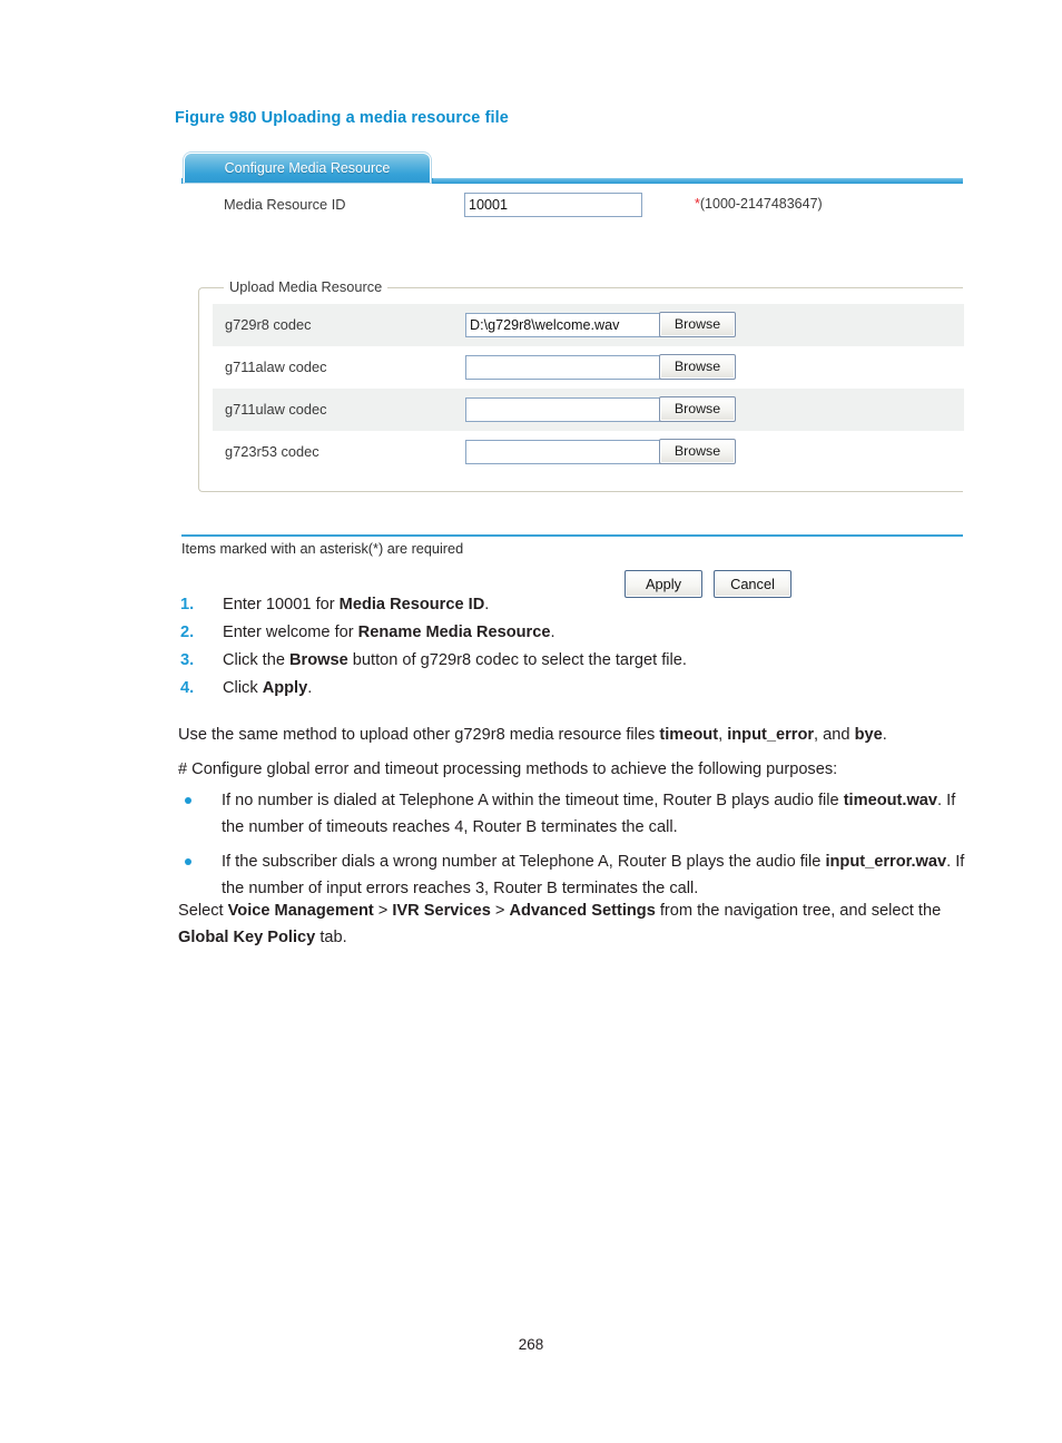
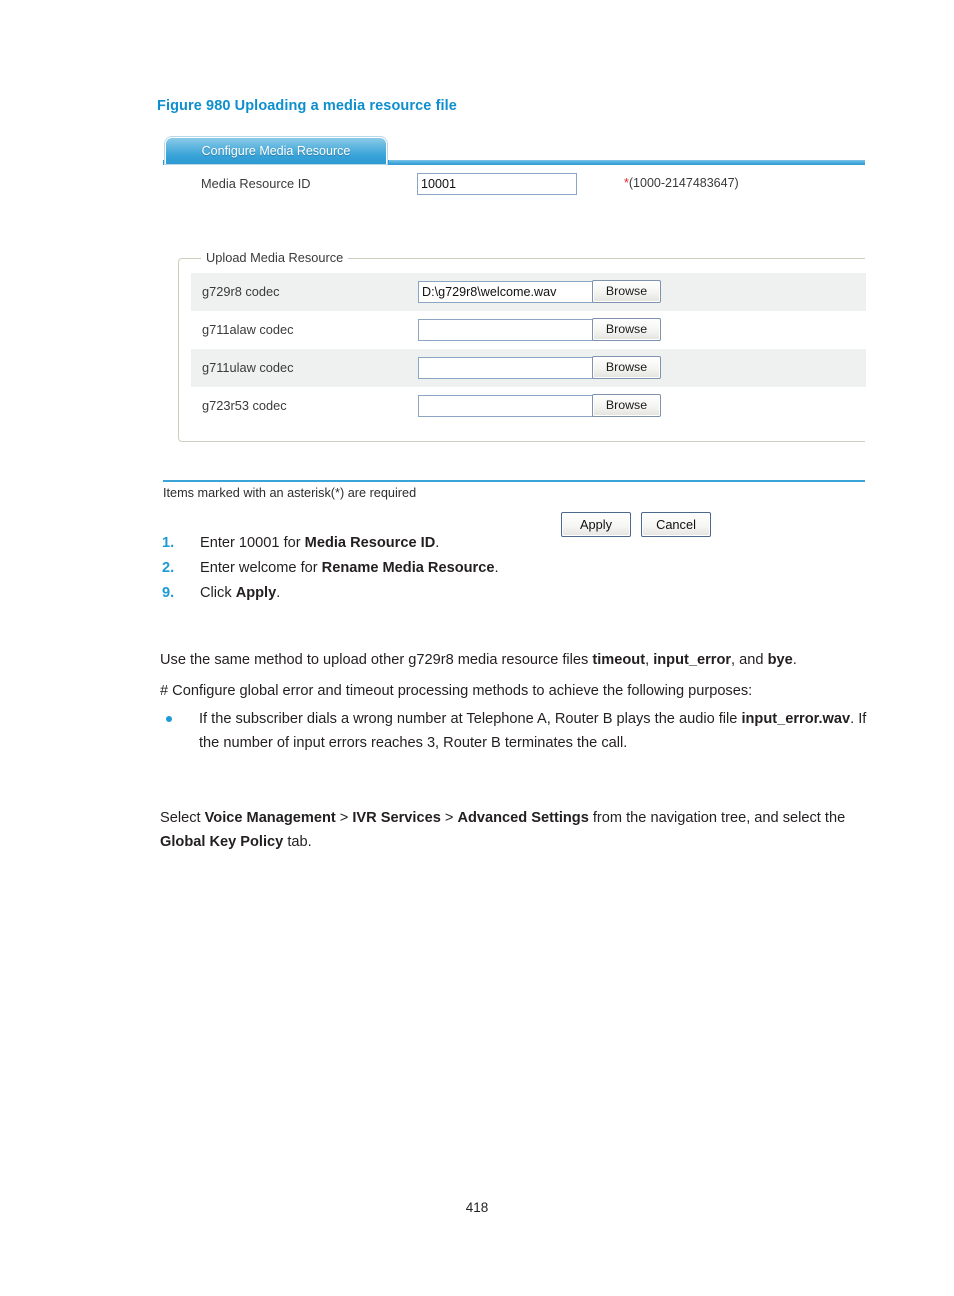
  Figure 980 Uploading a media resource file
  Configure Media Resource
  Media Resource ID
  10001
  *(1000-2147483647)
  Upload Media Resource
  g729r8 codec
  D:\g729r8\welcome.wav
  Browse
  g711alaw codec
  Browse
  g711ulaw codec
  Browse
  g723r53 codec
  Browse
  Items marked with an asterisk(*) are required
  Apply
  Cancel
  1.
  Enter 10001 for Media Resource ID.
  2.
  Enter welcome for Rename Media Resource.
- 3.
- Click the Browse button of g729r8 codec to select the target file.
- 4.
+ 9.
  Click Apply.
  Use the same method to upload other g729r8 media resource files timeout, input_error, and bye.
  # Configure global error and timeout processing methods to achieve the following purposes:
- If no number is dialed at Telephone A within the timeout time, Router B plays audio file timeout.wav. If the number of timeouts reaches 4, Router B terminates the call.
  If the subscriber dials a wrong number at Telephone A, Router B plays the audio file input_error.wav. If the number of input errors reaches 3, Router B terminates the call.
  Select Voice Management > IVR Services > Advanced Settings from the navigation tree, and select the Global Key Policy tab.
- 268
+ 418
